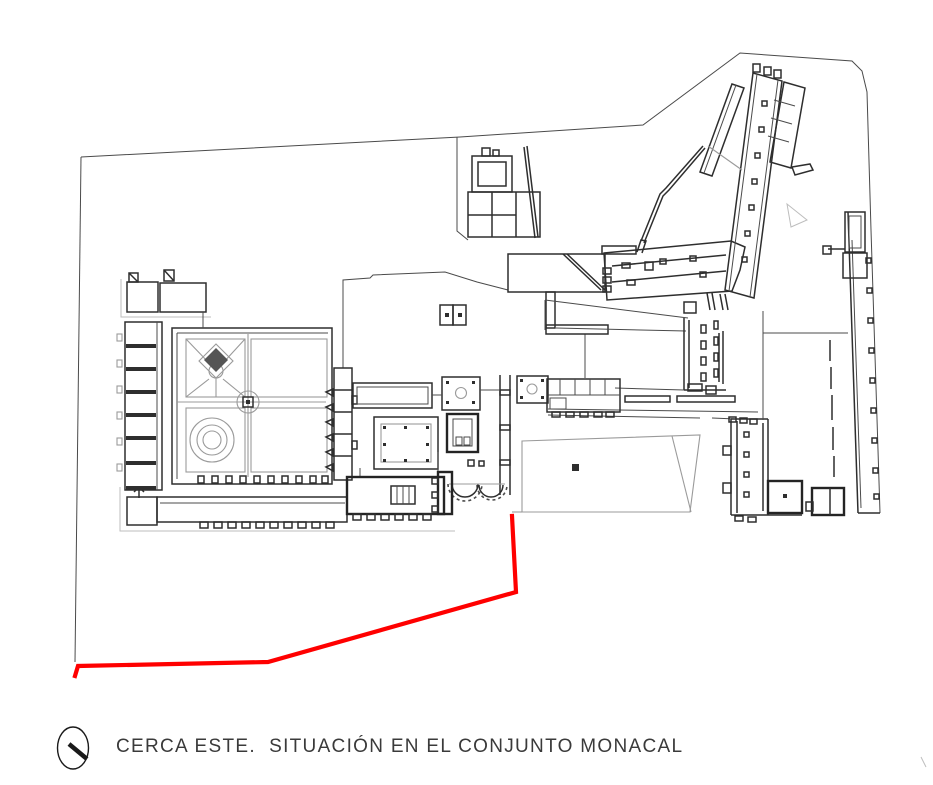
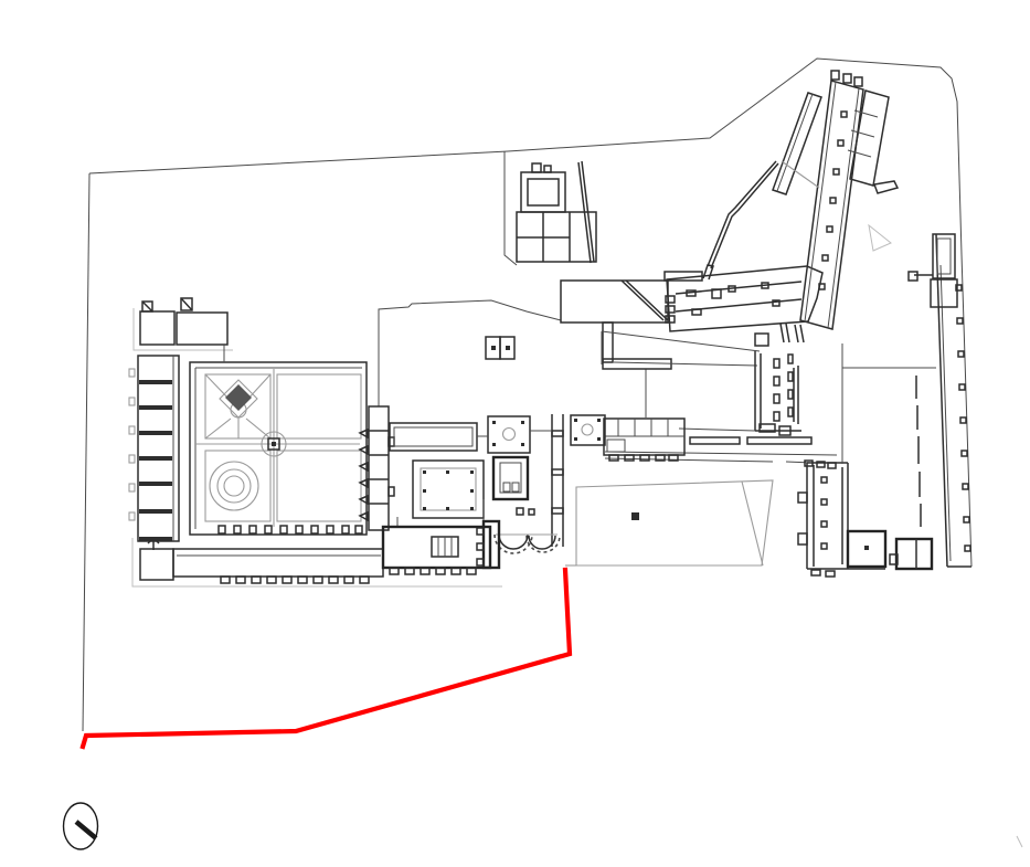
- CERCA ESTE. SITUACIÓN EN EL CONJUNTO MONACAL
